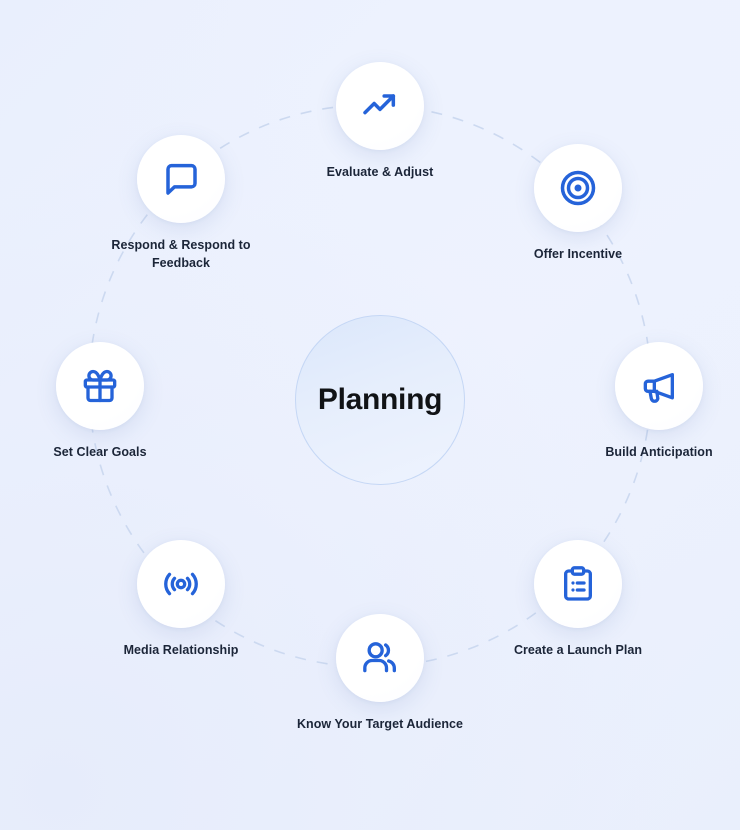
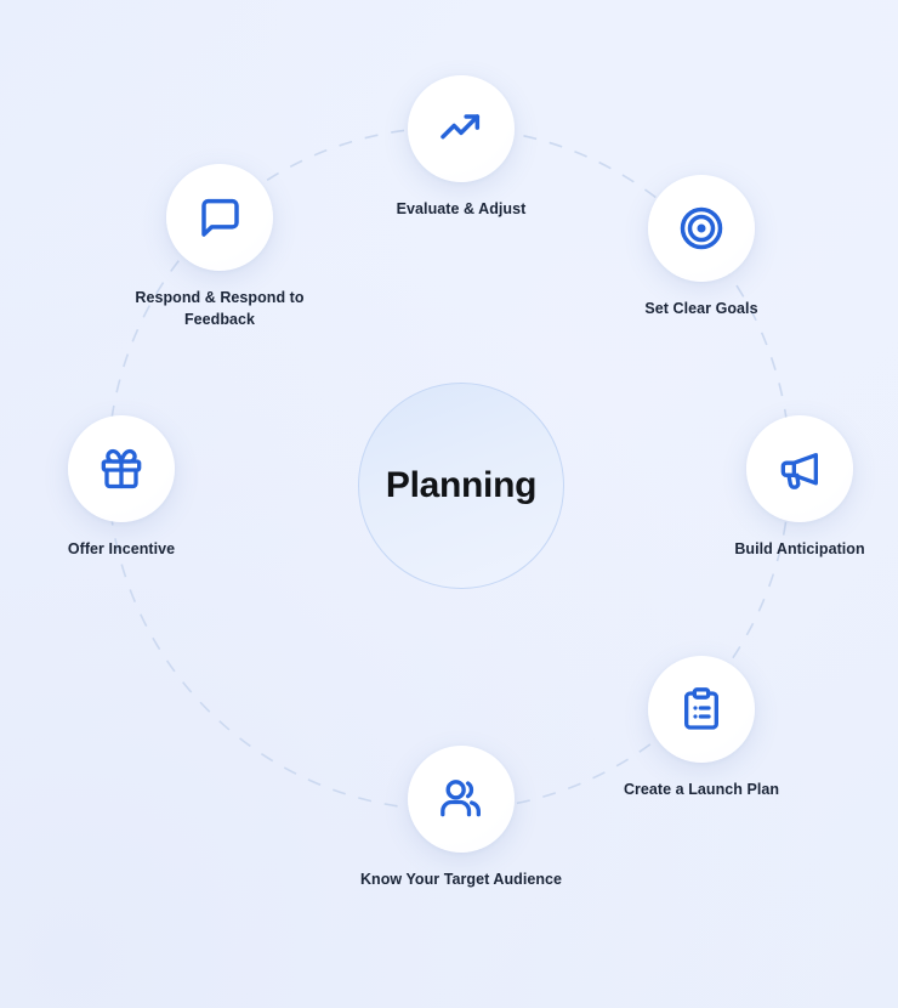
  Planning
  Evaluate & Adjust
- Offer Incentive
+ Set Clear Goals
  Build Anticipation
  Create a Launch Plan
  Know Your Target Audience
- Media Relationship
- Set Clear Goals
+ Offer Incentive
  Respond & Respond to Feedback
